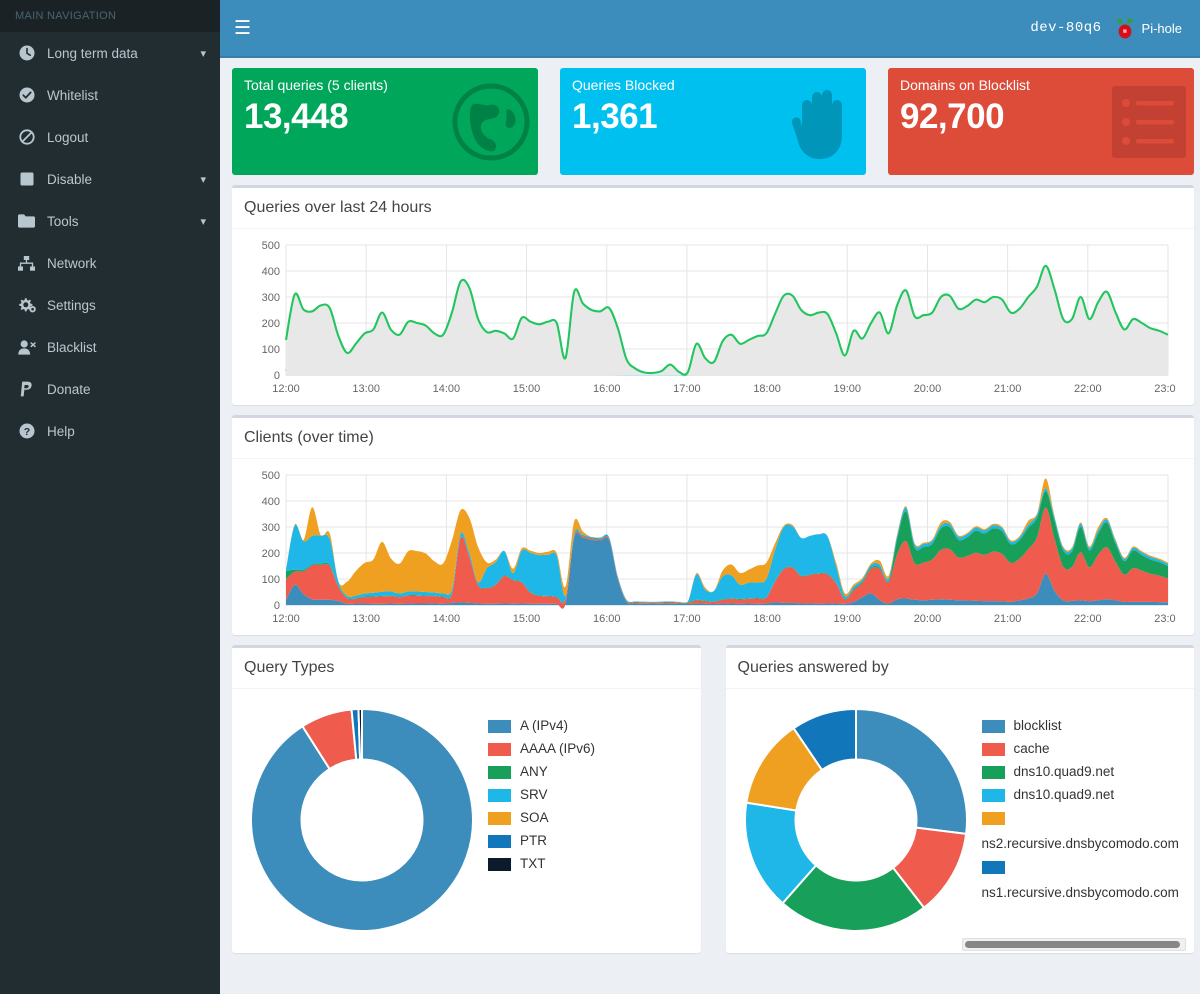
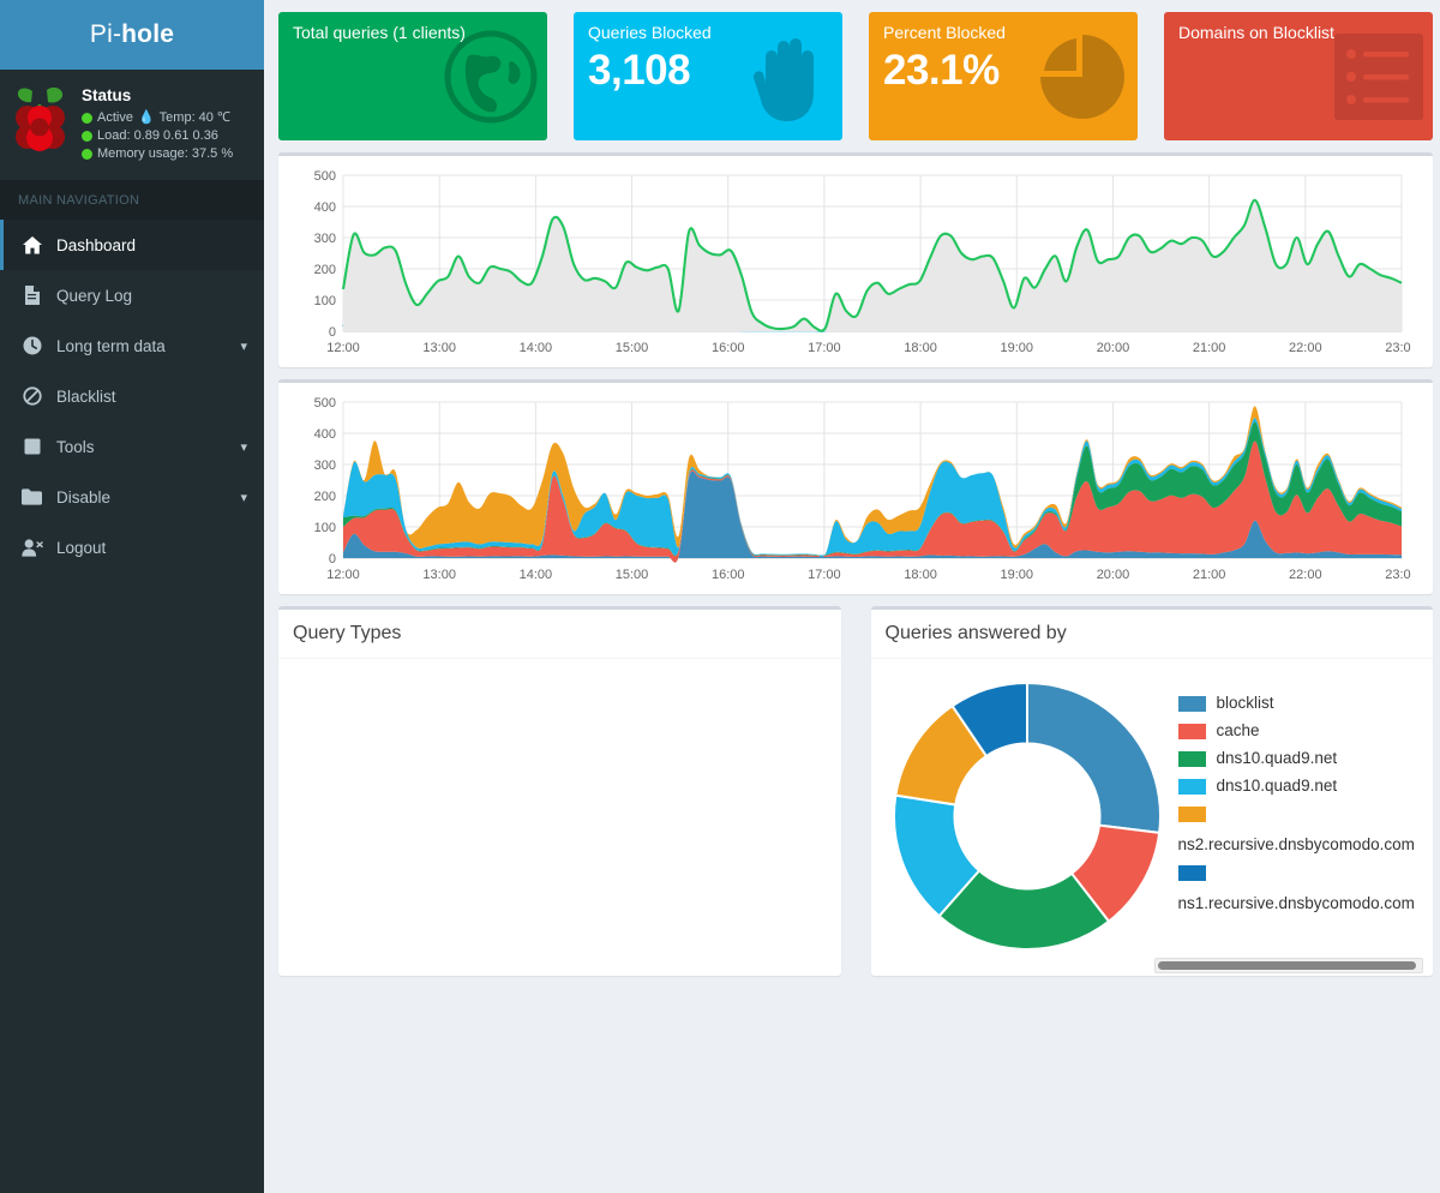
+ Pi-
+ hole
+ Status
+ Active
+ 💧
+ Temp: 40 ℃
+ Load: 0.89 0.61 0.36
+ Memory usage: 37.5 %
  MAIN NAVIGATION
+ Dashboard
+ Query Log
  Long term data
  ▾
- Whitelist
- Logout
+ Blacklist
- Disable
+ Tools
  ▾
- Tools
+ Disable
  ▾
- Network
- Settings
- Blacklist
+ Logout
- Donate
- ?
- Help
- ☰
- dev-80q6
- Pi-hole
- Total queries (5 clients)
+ Total queries (1 clients)
- 13,448
  Queries Blocked
- 1,361
+ 3,108
+ Percent Blocked
+ 23.1%
  Domains on Blocklist
- 92,700
- Queries over last 24 hours
  0
  100
  200
  300
  400
  500
  12:00
  13:00
  14:00
  15:00
  16:00
  17:00
  18:00
  19:00
  20:00
  21:00
  22:00
  23:0
- Clients (over time)
  0
  100
  200
  300
  400
  500
  12:00
  13:00
  14:00
  15:00
  16:00
  17:00
  18:00
  19:00
  20:00
  21:00
  22:00
  23:0
  Query Types
- A (IPv4)
- AAAA (IPv6)
- ANY
- SRV
- SOA
- PTR
- TXT
  Queries answered by
  blocklist
  cache
  dns10.quad9.net
  dns10.quad9.net
  ns2.recursive.dnsbycomodo.com
  ns1.recursive.dnsbycomodo.com
